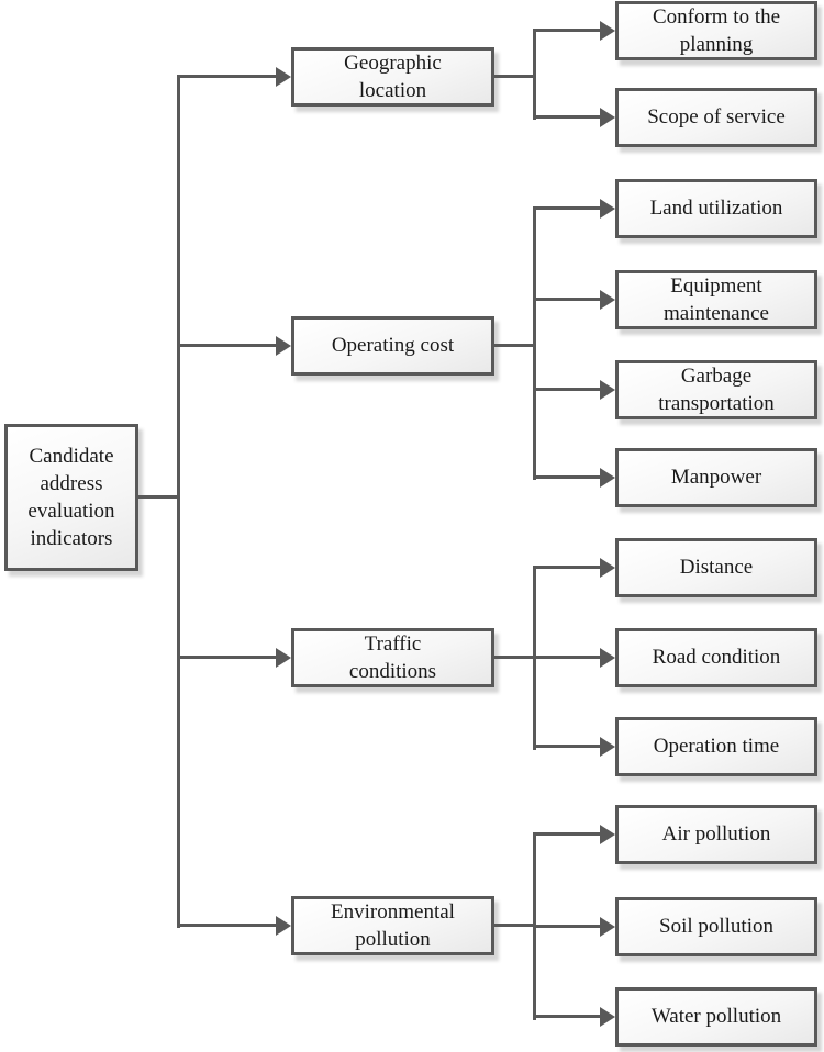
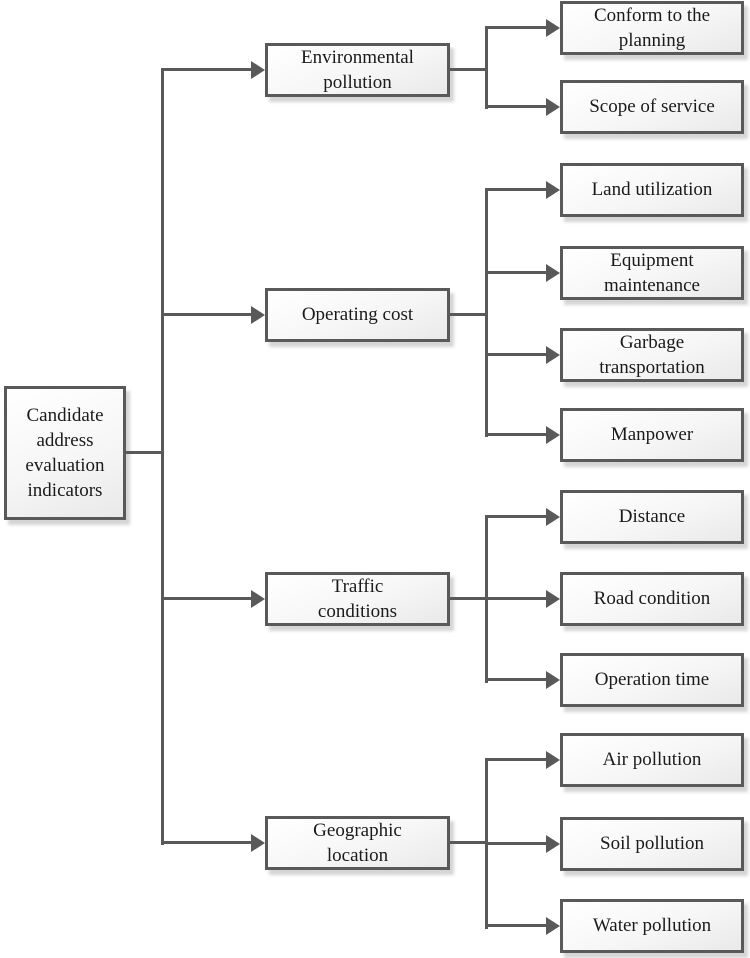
  Candidate address evaluation indicators
- Geographic location
+ Environmental pollution
  Operating cost
  Traffic conditions
- Environmental pollution
+ Geographic location
  Conform to the planning
  Scope of service
  Land utilization
  Equipment maintenance
  Garbage transportation
  Manpower
  Distance
  Road condition
  Operation time
  Air pollution
  Soil pollution
  Water pollution
